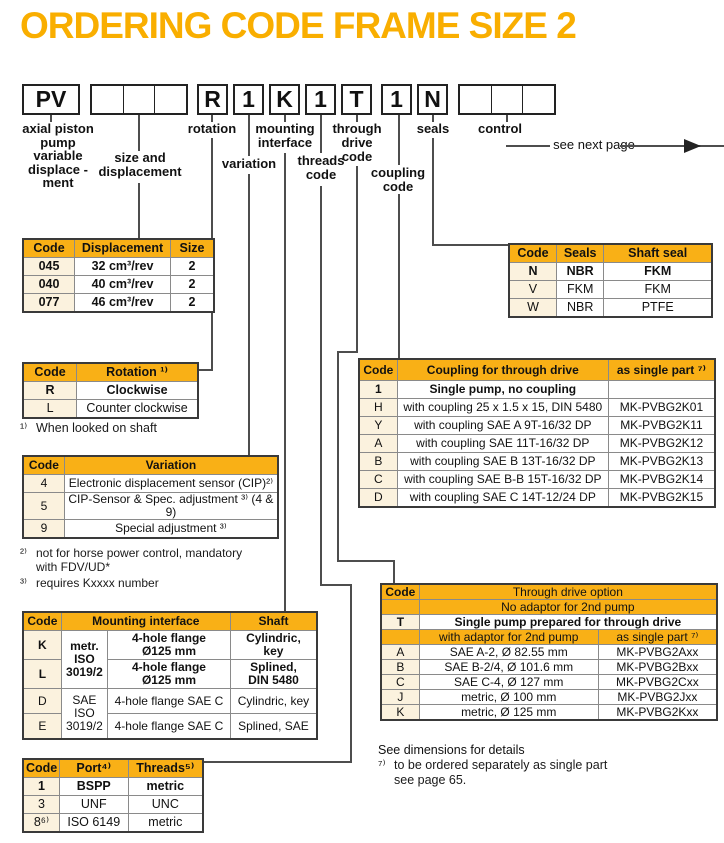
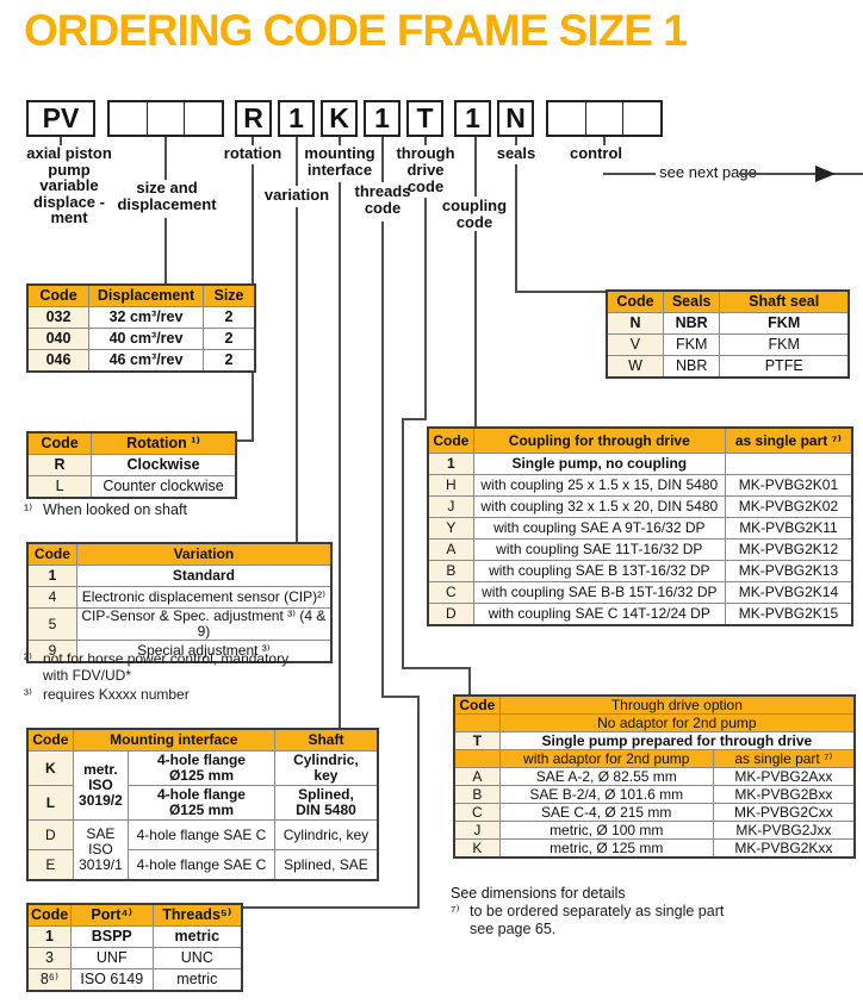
- ORDERING CODE FRAME SIZE 2
+ ORDERING CODE FRAME SIZE 1
  PV
  R
  1
  K
  1
  T
  1
  N
  axial piston
  pump
  variable
  displace -
  ment
  size and
  displacement
  rotation
  variation
  mounting
  interface
  threads
  code
  through
  drive
  code
  coupling
  code
  seals
  control
  see next pa
  Code	Displacement	Size
- 045	32 cm³/rev	2
+ 032	32 cm³/rev	2
  040	40 cm³/rev	2
- 077	46 cm³/rev	2
+ 046	46 cm³/rev	2
  Code	Seals	Shaft seal
  N	NBR	FKM
  V	FKM	FKM
  W	NBR	PTFE
  Code	Rotation ¹⁾
  R	Clockwise
  L	Counter clockwise
  ¹⁾
  When looked on shaft
  Code	Coupling for through drive	as single part ⁷⁾
  1	Single pump, no coupling
  H	with coupling 25 x 1.5 x 15, DIN 5480	MK-PVBG2K01
+ J	with coupling 32 x 1.5 x 20, DIN 5480	MK-PVBG2K02
  Y	with coupling SAE A 9T-16/32 DP	MK-PVBG2K11
  A	with coupling SAE 11T-16/32 DP	MK-PVBG2K12
  B	with coupling SAE B 13T-16/32 DP	MK-PVBG2K13
  C	with coupling SAE B-B 15T-16/32 DP	MK-PVBG2K14
  D	with coupling SAE C 14T-12/24 DP	MK-PVBG2K15
  Code	Variation
+ 1	Standard
  4	Electronic displacement sensor (CIP)²⁾
  5	CIP-Sensor & Spec. adjustment ³⁾ (4 & 9)
  9	Special adjustment ³⁾
  ²⁾
  not for horse power control, mandatory
  with FDV/UD*
  ³⁾
  requires Kxxxx number
  Code	Through drive option
  	No adaptor for 2nd pump
  T	Single pump prepared for through drive
  	with adaptor for 2nd pump	as single part ⁷⁾
  A	SAE A-2, Ø 82.55 mm	MK-PVBG2Axx
  B	SAE B-2/4, Ø 101.6 mm	MK-PVBG2Bxx
- C	SAE C-4, Ø 127 mm	MK-PVBG2Cxx
+ C	SAE C-4, Ø 215 mm	MK-PVBG2Cxx
  J	metric, Ø 100 mm	MK-PVBG2Jxx
  K	metric, Ø 125 mm	MK-PVBG2Kxx
  Code	Mounting interface	Shaft
  K	metr. ISO 3019/2	4-hole flange Ø125 mm	Cylindric, key
  L	4-hole flange Ø125 mm	Splined, DIN 5480
- D	SAE ISO 3019/2	4-hole flange SAE C	Cylindric, key
+ D	SAE ISO 3019/1	4-hole flange SAE C	Cylindric, key
  E	4-hole flange SAE C	Splined, SAE
  Code	Port⁴⁾	Threads⁵⁾
  1	BSPP	metric
  3	UNF	UNC
  8⁶⁾	ISO 6149	metric
  See dimensions for details
  ⁷⁾
  to be ordered separately as single part
  see page 65.
